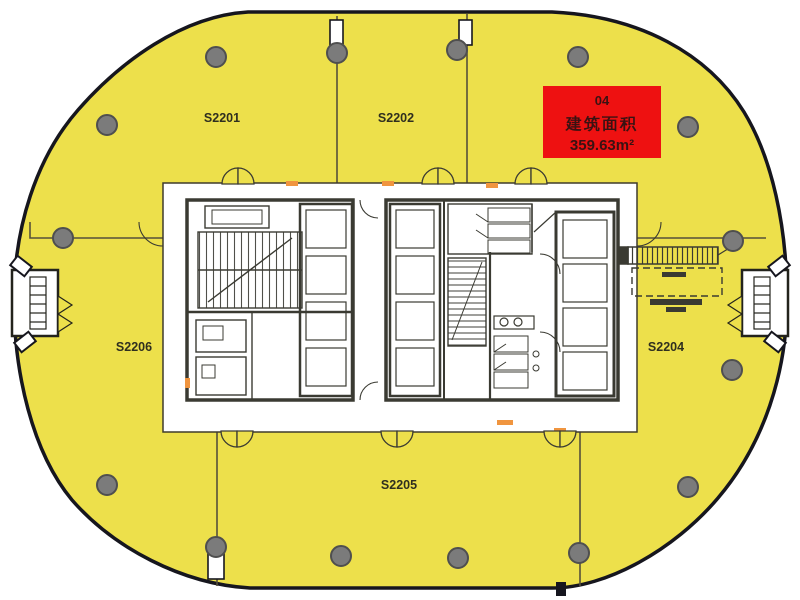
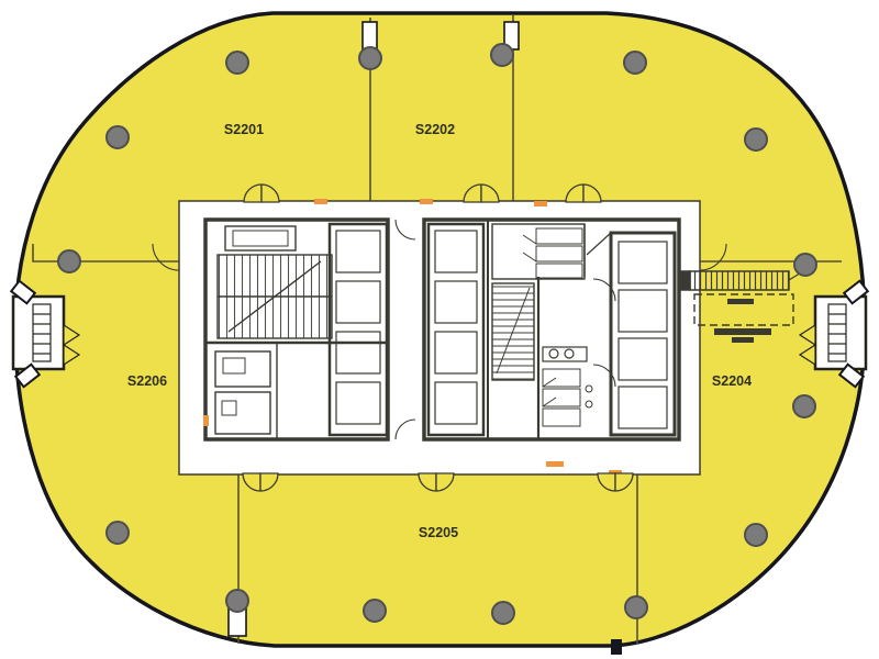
- 04
- 建筑面积
- 359.63m²
  S2201
  S2202
  S2204
  S2205
  S2206
